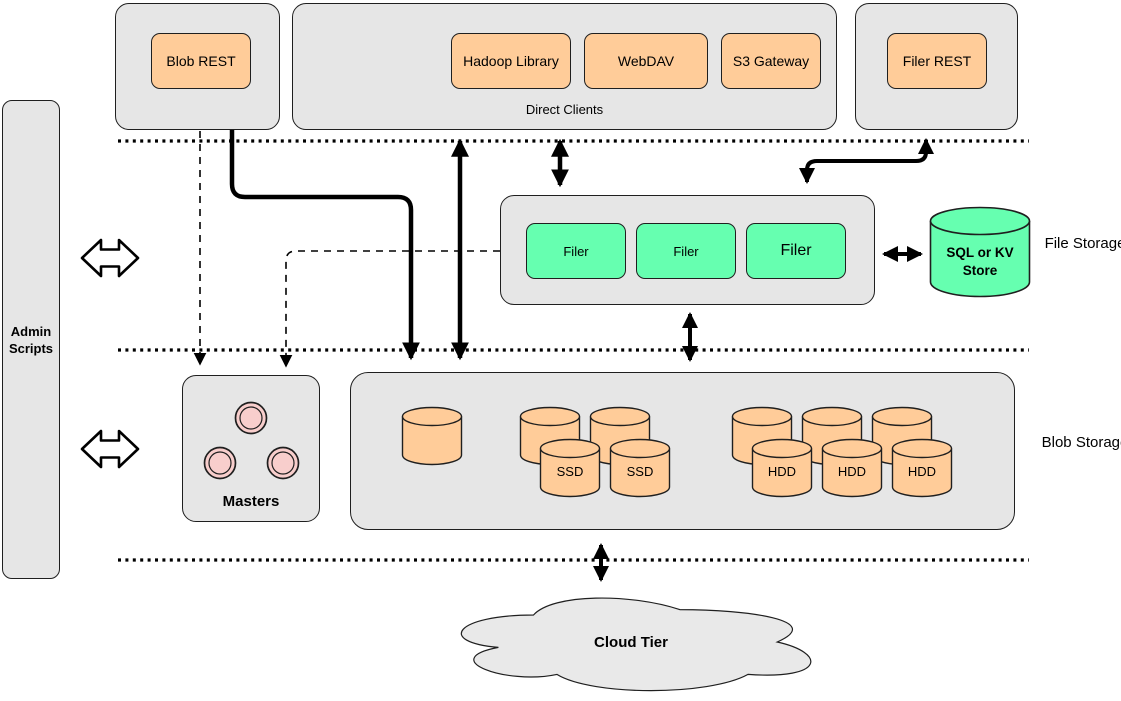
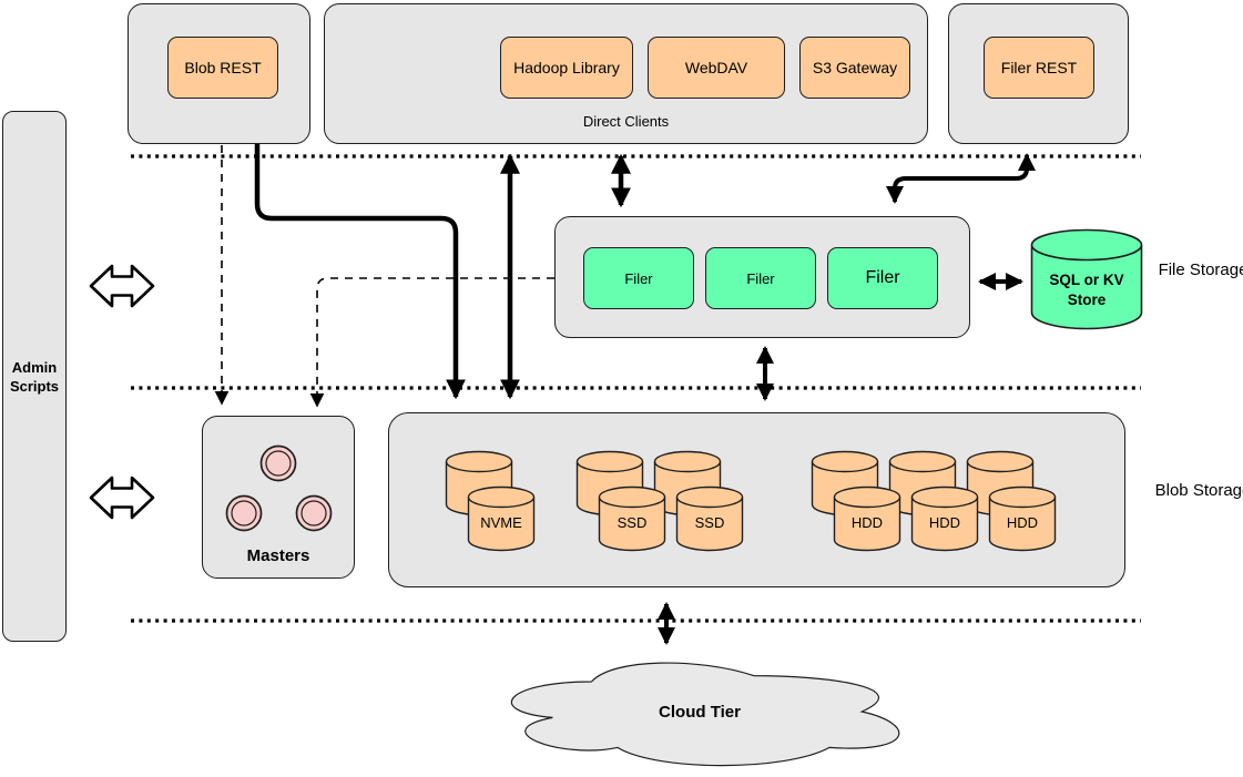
  Admin Scripts
  Blob REST
  Hadoop Library
  WebDAV
  S3 Gateway
  Direct Clients
  Filer REST
  Filer
  Filer
  Filer
  SQL or KV Store
  File Storag
  Masters
+ NVME
  SSD
  SSD
  HDD
  HDD
  HDD
  Blob Storag
  Cloud Tier
